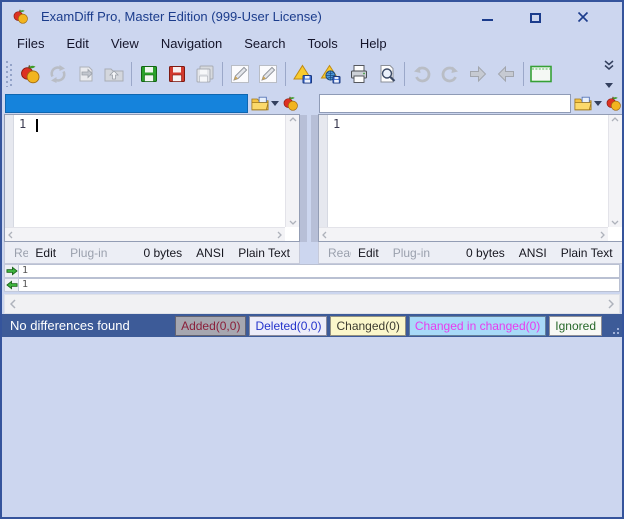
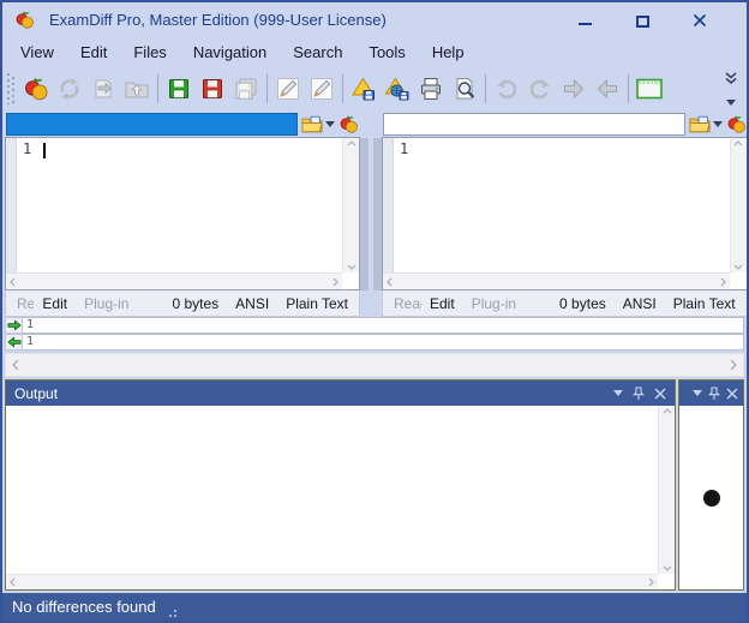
  ExamDiff Pro, Master Edition (999-User License)
- Files
+ View
  Edit
- View
+ Files
  Navigation
  Search
  Tools
  Help
  1
  Edit
  Plug-in
  0 bytes
  ANSI
  Plain Text
  1
  Rea
  Edit
  Plug-in
  0 bytes
  ANSI
  Plain Text
  1
  1
+ Output
  No differences found
- Added(0,0)
- Deleted(0,0)
- Changed(0)
- Changed in changed(0)
- Ignored
